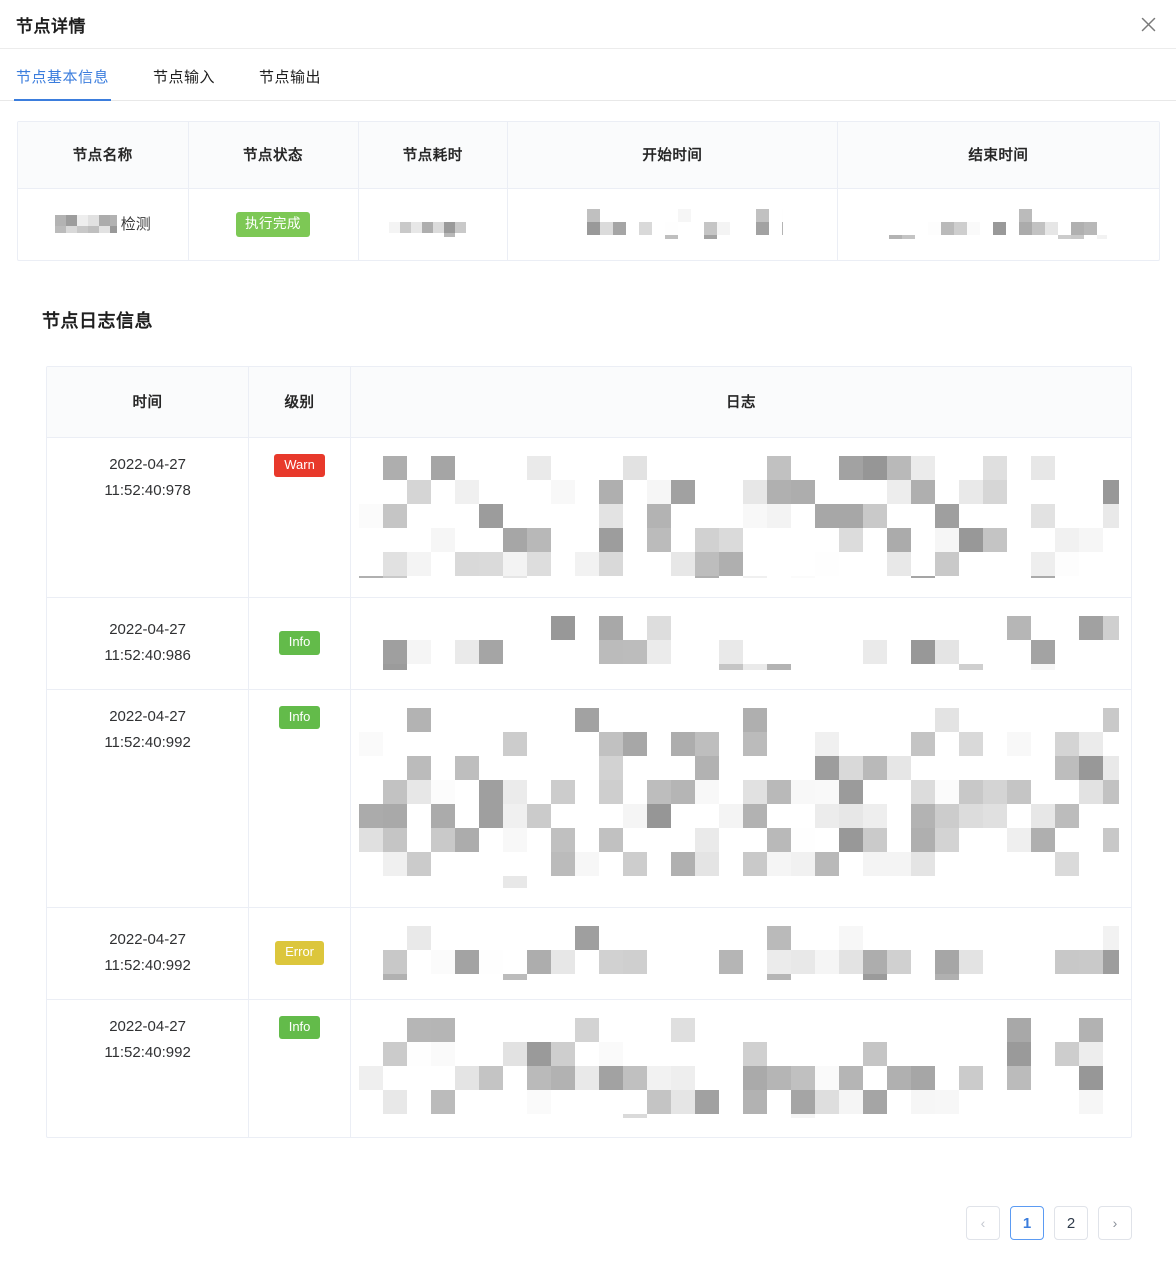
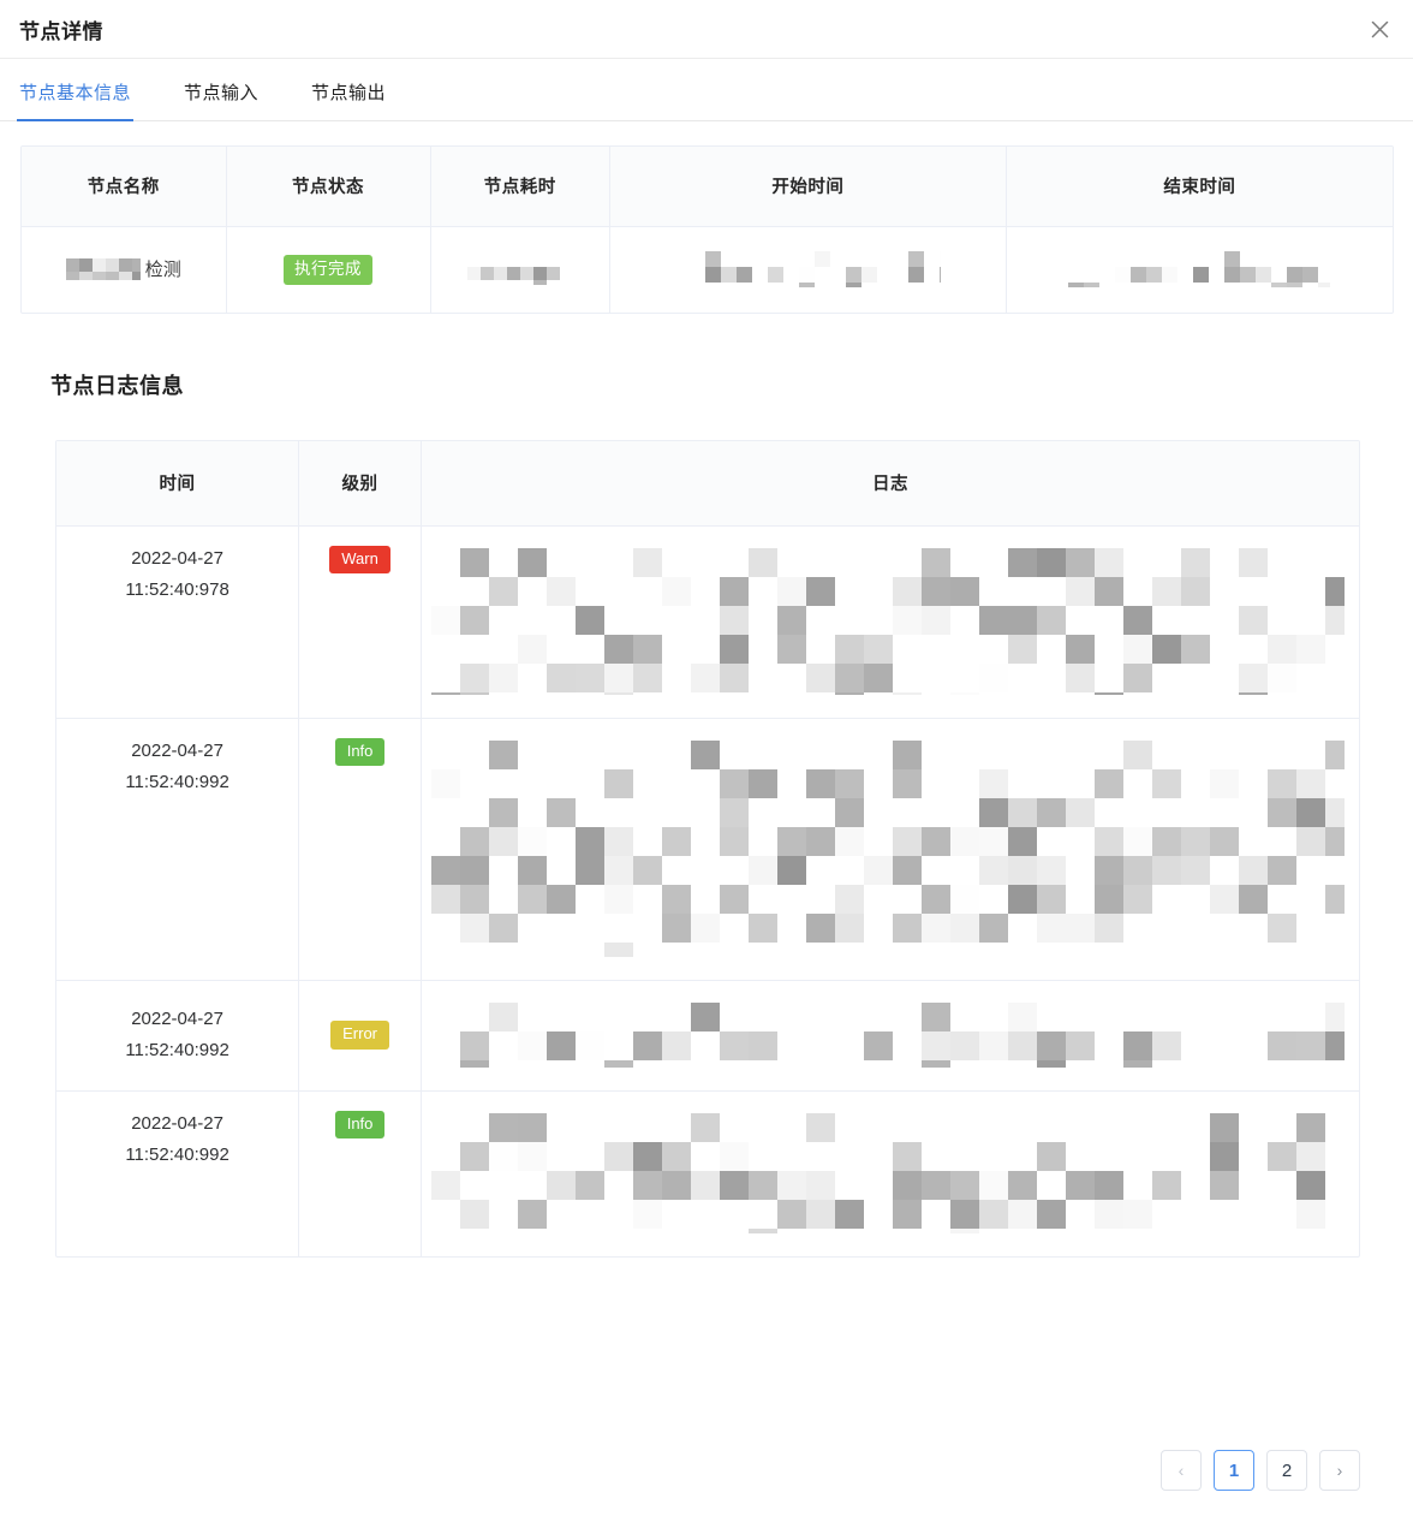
  节点详情
  节点基本信息
  节点输入
  节点输出
  节点名称	节点状态	节点耗时	开始时间	结束时间
  检测	执行完成
  节点日志信息
  时间	级别	日志
  2022-04-2711:52:40:978	Warn
- 2022-04-2711:52:40:986	Info
  2022-04-2711:52:40:992	Info
  2022-04-2711:52:40:992	Error
  2022-04-2711:52:40:992	Info
  ‹
  1
  2
  ›
